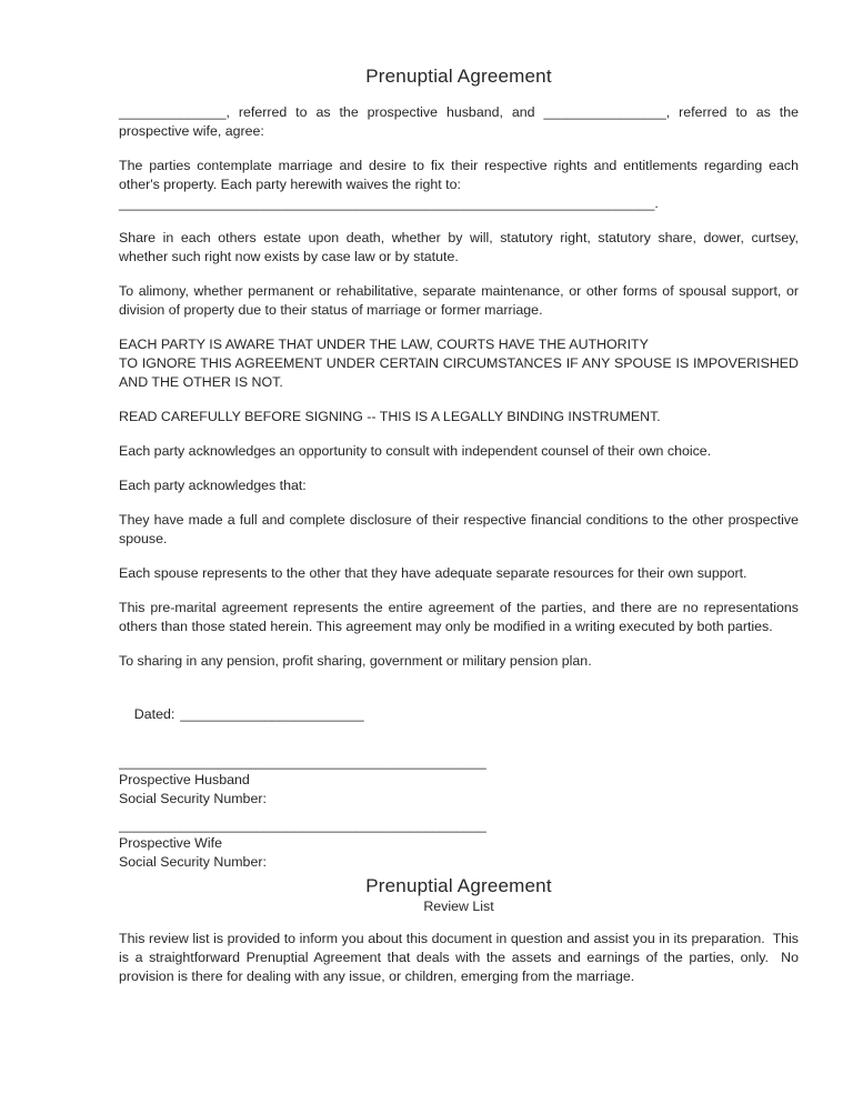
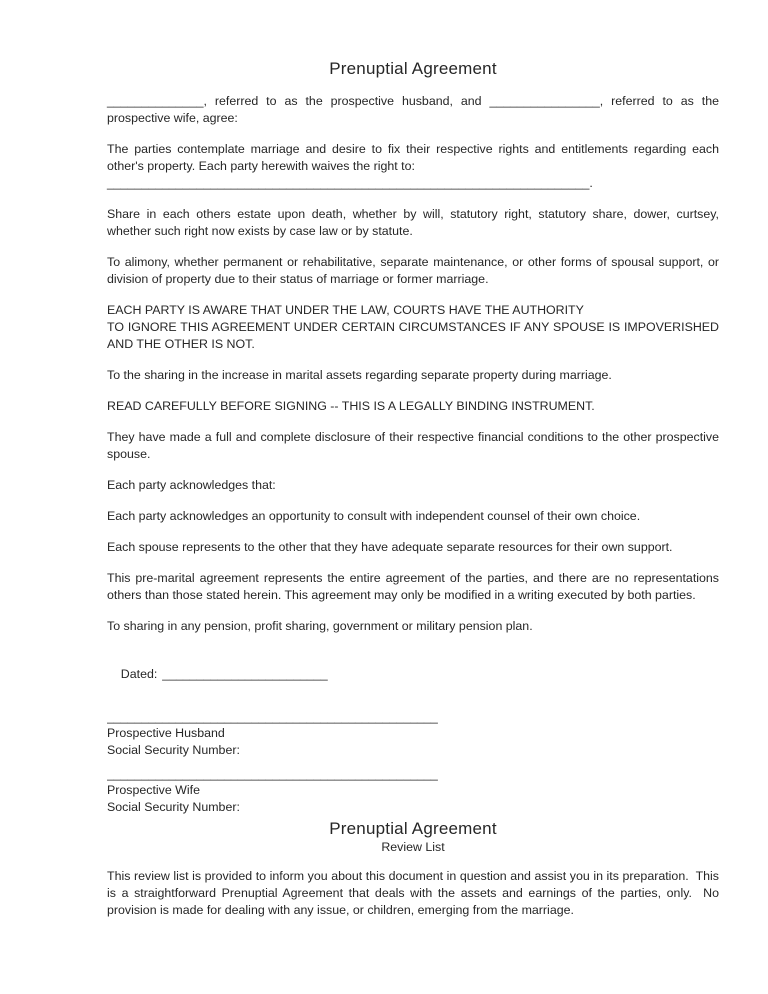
  Prenuptial Agreement
  ______________, referred to as the prospective husband, and ________________, referred to as the prospective wife, agree:
  The parties contemplate marriage and desire to fix their respective rights and entitlements regarding each other's property. Each party herewith waives the right to:
  ______________________________________________________________________.
  Share in each others estate upon death, whether by will, statutory right, statutory share, dower, curtsey, whether such right now exists by case law or by statute.
  To alimony, whether permanent or rehabilitative, separate maintenance, or other forms of spousal support, or division of property due to their status of marriage or former marriage.
  EACH PARTY IS AWARE THAT UNDER THE LAW, COURTS HAVE THE AUTHORITY
  TO IGNORE THIS AGREEMENT UNDER CERTAIN CIRCUMSTANCES IF ANY SPOUSE IS IMPOVERISHED AND THE OTHER IS NOT.
+ To the sharing in the increase in marital assets regarding separate property during marriage.
  READ CAREFULLY BEFORE SIGNING -- THIS IS A LEGALLY BINDING INSTRUMENT.
- Each party acknowledges an opportunity to consult with independent counsel of their own choice.
+ They have made a full and complete disclosure of their respective financial conditions to the other prospective spouse.
  Each party acknowledges that:
- They have made a full and complete disclosure of their respective financial conditions to the other prospective spouse.
+ Each party acknowledges an opportunity to consult with independent counsel of their own choice.
  Each spouse represents to the other that they have adequate separate resources for their own support.
  This pre-marital agreement represents the entire agreement of the parties, and there are no representations others than those stated herein. This agreement may only be modified in a writing executed by both parties.
  To sharing in any pension, profit sharing, government or military pension plan.
  Dated: ________________________
  ________________________________________________
  Prospective Husband
  Social Security Number:
  ________________________________________________
  Prospective Wife
  Social Security Number:
  Prenuptial Agreement
  Review List
- This review list is provided to inform you about this document in question and assist you in its preparation. This is a straightforward Prenuptial Agreement that deals with the assets and earnings of the parties, only. No provision is there for dealing with any issue, or children, emerging from the marriage.
+ This review list is provided to inform you about this document in question and assist you in its preparation. This is a straightforward Prenuptial Agreement that deals with the assets and earnings of the parties, only. No provision is made for dealing with any issue, or children, emerging from the marriage.
